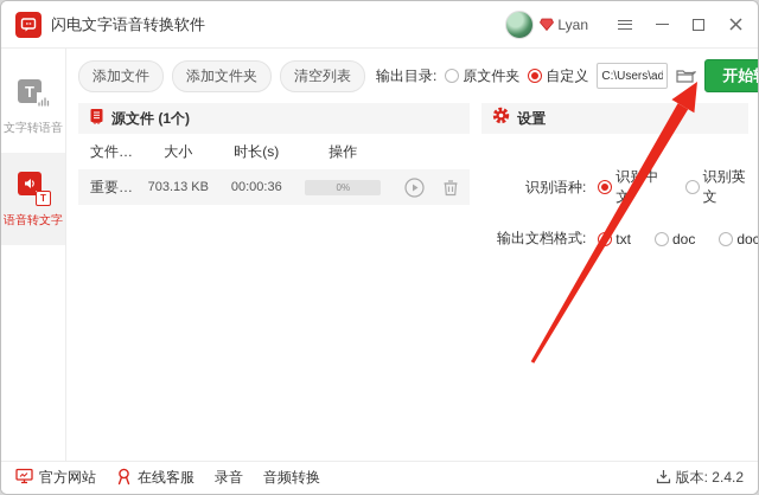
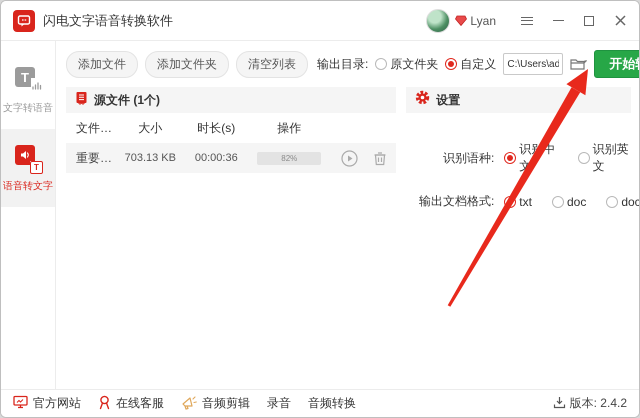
  闪电文字语音转换软件
  Lyan
  T
  文字转语音
  T
  语音转文字
  添加文件
  添加文件夹
  清空列表
  输出目录:
  原文件夹
  自定义
  源文件 (1个)
  文件名
  大小
  时长(s)
  操作
  703.13 KB
  00:00:36
- 0%
+ 82%
  设置
  识别语种:
  识中文
  识别英文
  输出文档格式:
  txt
  doc
  doc
  官方网站
  在线客服
+ 音频剪辑
  录音
  音频转换
  版本: 2.4.2
